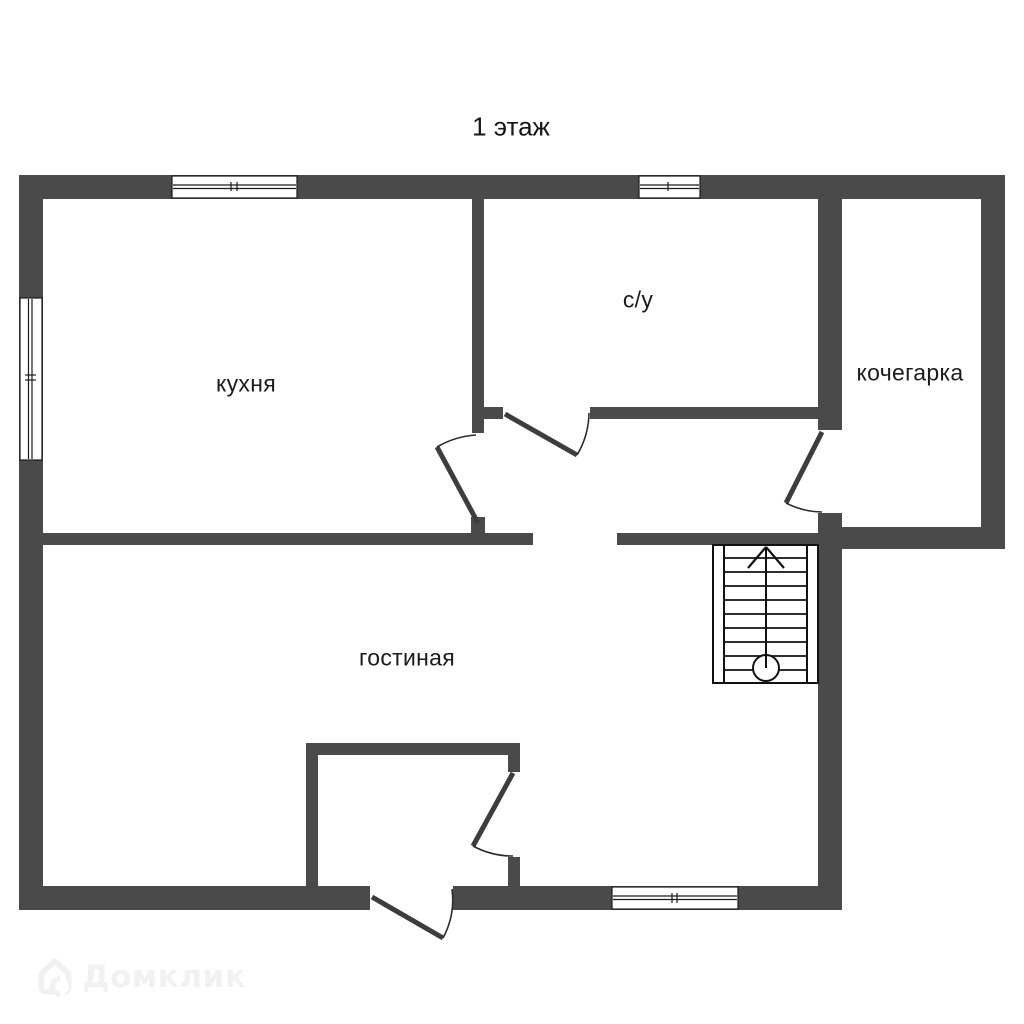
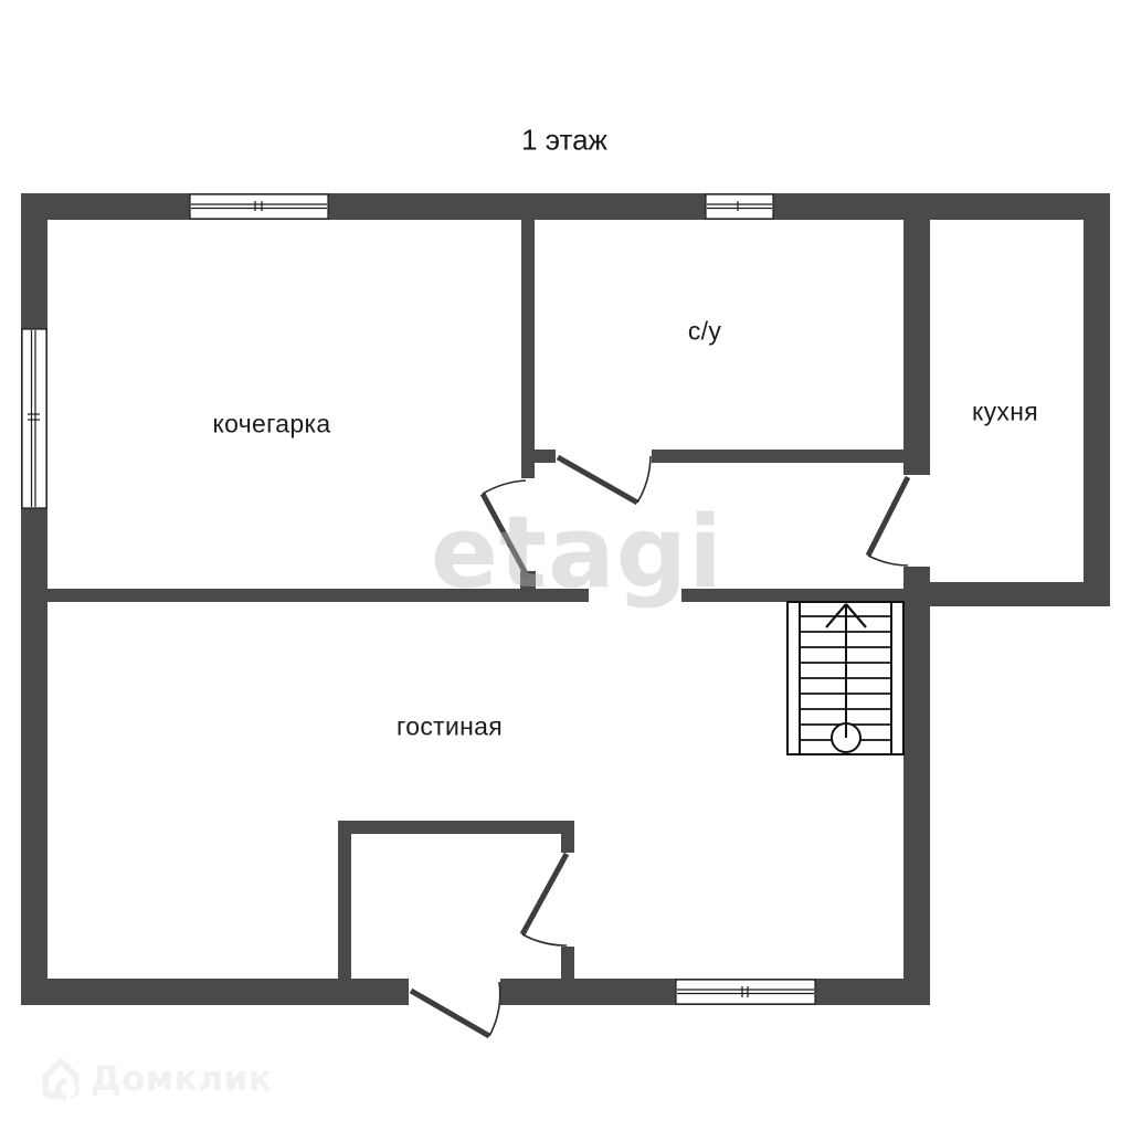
  1 этаж
- кухня
+ кочегарка
  с/у
- кочегарка
+ кухня
  гостиная
+ etagi
